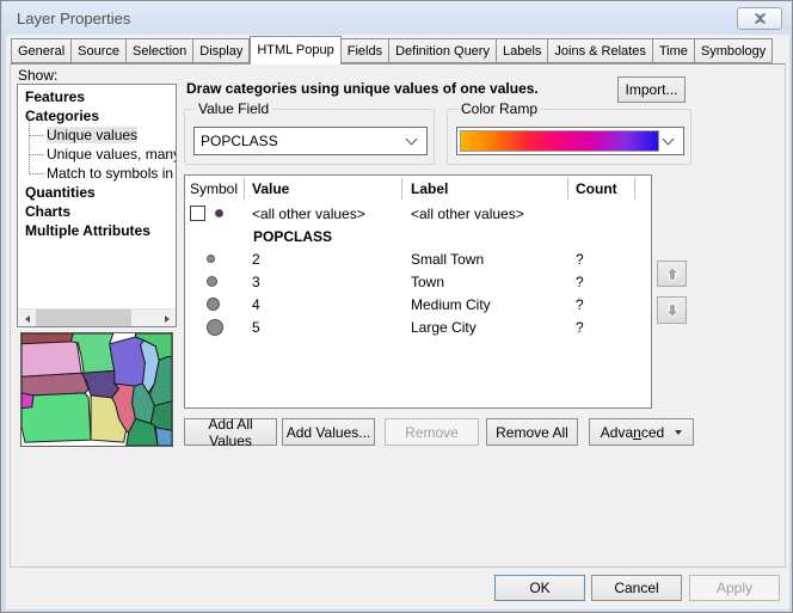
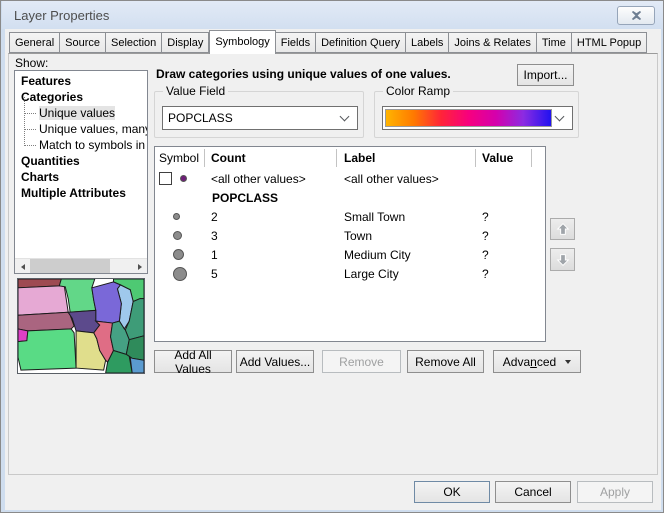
  Layer Properties
  General
  Source
  Selection
  Display
- HTML Popup
+ Symbology
  Fields
  Definition Query
  Labels
  Joins & Relates
  Time
- Symbology
+ HTML Popup
  Show:
  Features
  Categories
  Unique values
  Unique values, man
  Match to symbols in
  Quantities
  Charts
  Multiple Attributes
  Draw categories using unique values of one values.
  Import...
  Value Field
  POPCLASS
  Color Ramp
  Symbol
- Value
+ Count
  Label
- Count
+ Value
  <all other values>
  <all other values>
  POPCLASS
  2
  Small Town
  ?
  3
  Town
  ?
- 4
+ 1
  Medium City
  ?
  5
  Large City
  ?
  Add All Values
  Add Values...
  Remove
  Remove All
  Adva
  n
  ced
  OK
  Cancel
  Apply
